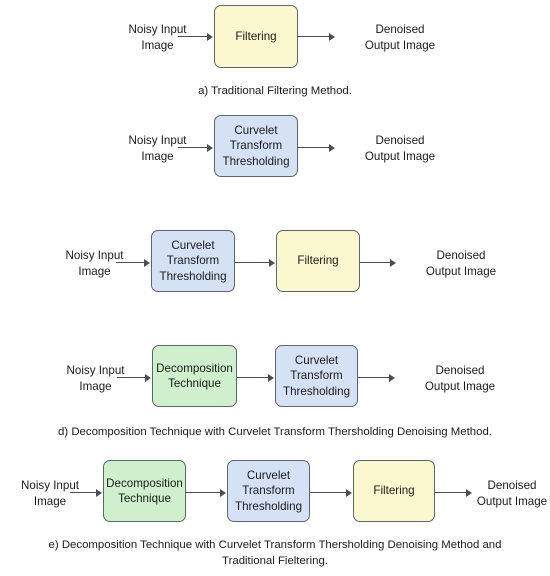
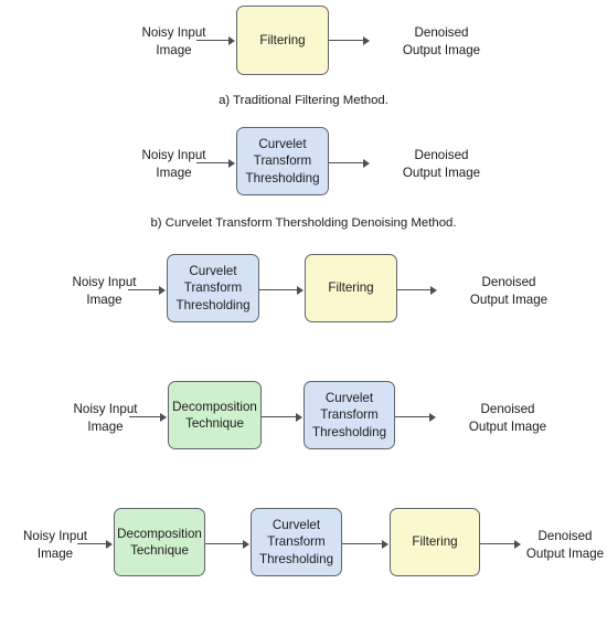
  Noisy Input
  Image
  Filtering
  Denoised
  Output Image
  a) Traditional Filtering Method.
  Noisy Input
  Image
  Curvelet
  Transform
  Thresholding
  Denoised
  Output Image
+ b) Curvelet Transform Thersholding Denoising Method.
  Noisy Input
  Image
  Curvelet
  Transform
  Thresholding
  Filtering
  Denoised
  Output Image
  Noisy Input
  Image
  Decomposition
  Technique
  Curvelet
  Transform
  Thresholding
  Denoised
  Output Image
- d) Decomposition Technique with Curvelet Transform Thersholding Denoising Method.
  Noisy Input
  Image
  Decomposition
  Technique
  Curvelet
  Transform
  Thresholding
  Filtering
  Denoised
  Output Image
- e) Decomposition Technique with Curvelet Transform Thersholding Denoising Method and
- Traditional Fieltering.
